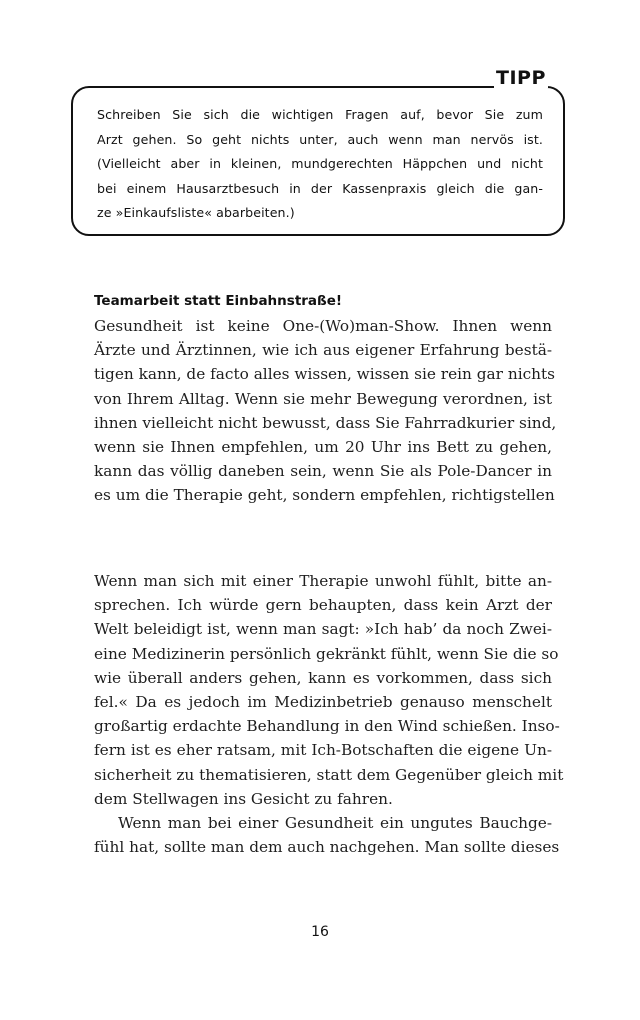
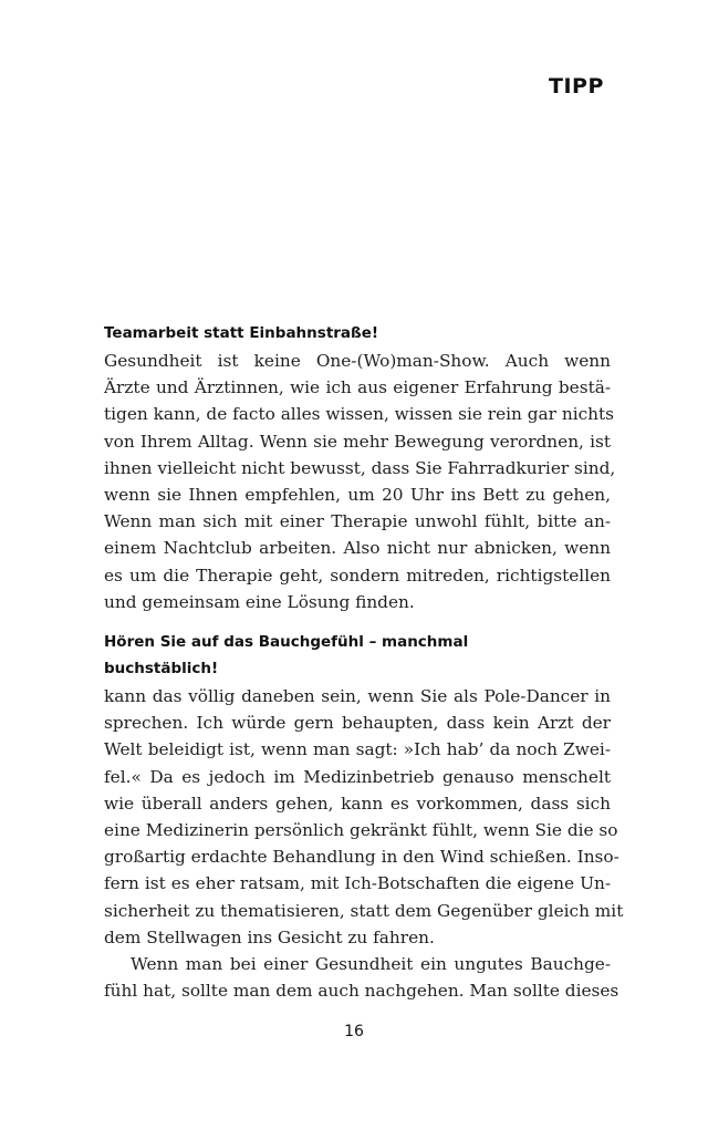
  TIPP
- Schreiben Sie sich die wichtigen Fragen auf, bevor Sie zum
- Arzt gehen. So geht nichts unter, auch wenn man nervös ist.
- (Vielleicht aber in kleinen, mundgerechten Häppchen und nicht
- bei einem Hausarztbesuch in der Kassenpraxis gleich die gan-
- ze »Einkaufsliste« abarbeiten.)
  Teamarbeit statt Einbahnstraße!
- Gesundheit ist keine One-(Wo)man-Show. Ihnen wenn
+ Gesundheit ist keine One-(Wo)man-Show. Auch wenn
  Ärzte und Ärztinnen, wie ich aus eigener Erfahrung bestä-
  tigen kann, de facto alles wissen, wissen sie rein gar nichts
  von Ihrem Alltag. Wenn sie mehr Bewegung verordnen, ist
  ihnen vielleicht nicht bewusst, dass Sie Fahrradkurier sind,
  wenn sie Ihnen empfehlen, um 20 Uhr ins Bett zu gehen,
- kann das völlig daneben sein, wenn Sie als Pole-Dancer in
+ Wenn man sich mit einer Therapie unwohl fühlt, bitte an-
+ einem Nachtclub arbeiten. Also nicht nur abnicken, wenn
- es um die Therapie geht, sondern empfehlen, richtigstellen
+ es um die Therapie geht, sondern mitreden, richtigstellen
+ und gemeinsam eine Lösung finden.
+ Hören Sie auf das Bauchgefühl – manchmal
+ buchstäblich!
- Wenn man sich mit einer Therapie unwohl fühlt, bitte an-
+ kann das völlig daneben sein, wenn Sie als Pole-Dancer in
  sprechen. Ich würde gern behaupten, dass kein Arzt der
  Welt beleidigt ist, wenn man sagt: »Ich hab’ da noch Zwei-
- eine Medizinerin persönlich gekränkt fühlt, wenn Sie die so
+ fel.« Da es jedoch im Medizinbetrieb genauso menschelt
  wie überall anders gehen, kann es vorkommen, dass sich
- fel.« Da es jedoch im Medizinbetrieb genauso menschelt
+ eine Medizinerin persönlich gekränkt fühlt, wenn Sie die so
  großartig erdachte Behandlung in den Wind schießen. Inso-
  fern ist es eher ratsam, mit Ich-Botschaften die eigene Un-
  sicherheit zu thematisieren, statt dem Gegenüber gleich mit
  dem Stellwagen ins Gesicht zu fahren.
  Wenn man bei einer Gesundheit ein ungutes Bauchge-
  fühl hat, sollte man dem auch nachgehen. Man sollte dieses
  16
